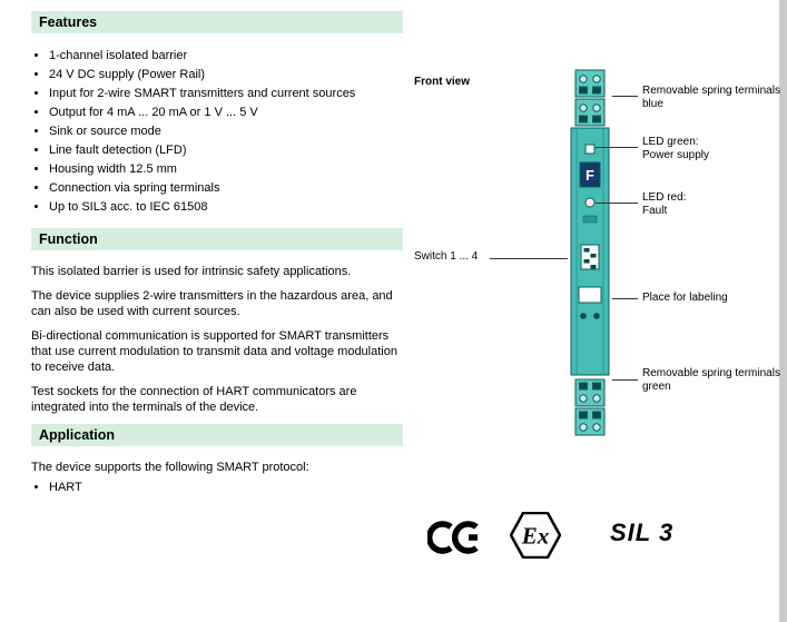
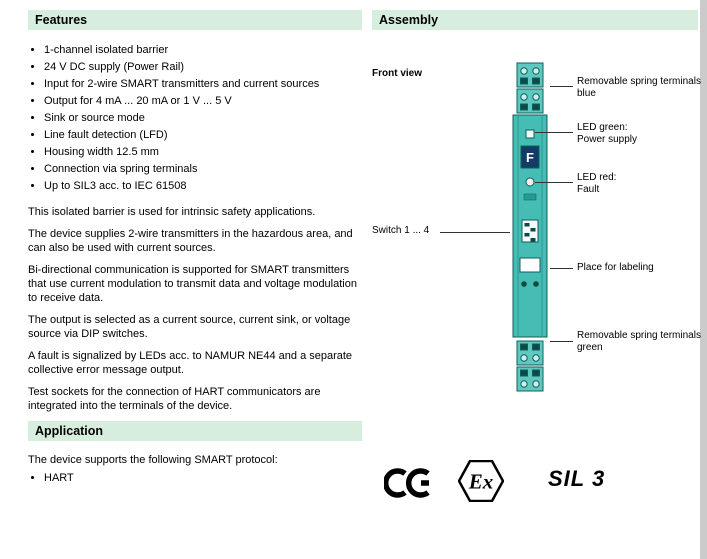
  Features
  1-channel isolated barrier
  24 V DC supply (Power Rail)
  Input for 2-wire SMART transmitters and current sources
  Output for 4 mA ... 20 mA or 1 V ... 5 V
  Sink or source mode
  Line fault detection (LFD)
  Housing width 12.5 mm
  Connection via spring terminals
  Up to SIL3 acc. to IEC 61508
- Function
  This isolated barrier is used for intrinsic safety applications.
  The device supplies 2-wire transmitters in the hazardous area, and can also be used with current sources.
  Bi-directional communication is supported for SMART transmitters that use current modulation to transmit data and voltage modulation to receive data.
+ The output is selected as a current source, current sink, or voltage source via DIP switches.
+ A fault is signalized by LEDs acc. to NAMUR NE44 and a separate collective error message output.
  Test sockets for the connection of HART communicators are integrated into the terminals of the device.
  Application
  The device supports the following SMART protocol:
  HART
+ Assembly
  Front view
  F
  Removable spring terminals
  blue
  LED green:
  Power supply
  LED red:
  Fault
  Switch 1 ... 4
  Place for labeling
  Removable spring terminals
  green
  Ex
  SIL 3
